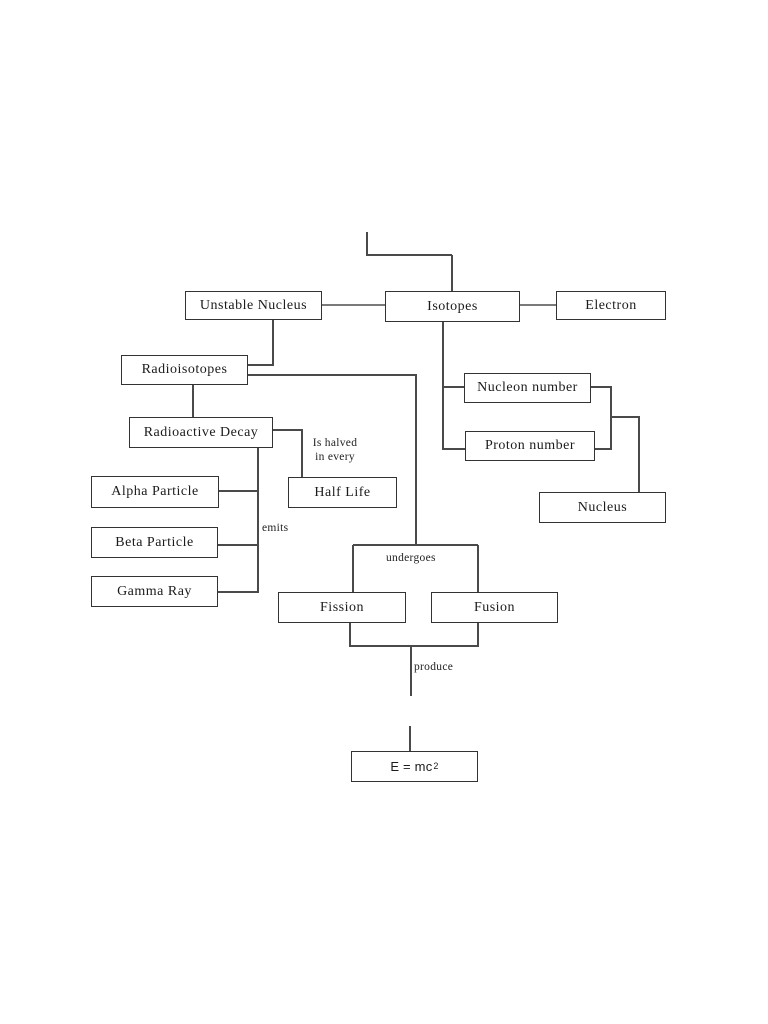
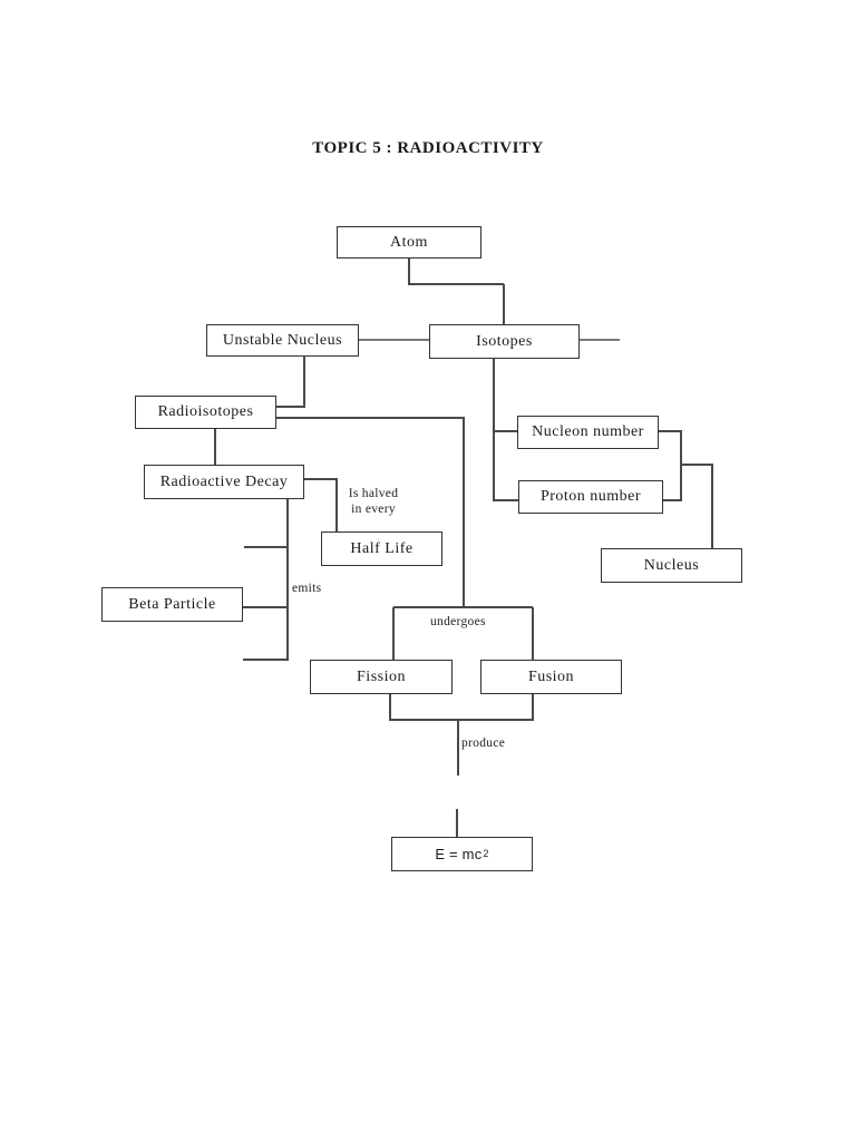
+ TOPIC 5 : RADIOACTIVITY
+ Atom
  Unstable Nucleus
  Isotopes
- Electron
  Radioisotopes
  Nucleon number
  Proton number
  Radioactive Decay
- Alpha Particle
  Beta Particle
- Gamma Ray
  Half Life
  Nucleus
  Fission
  Fusion
  E = mc
  2
  Is halved
  in every
  emits
  undergoes
  produce
